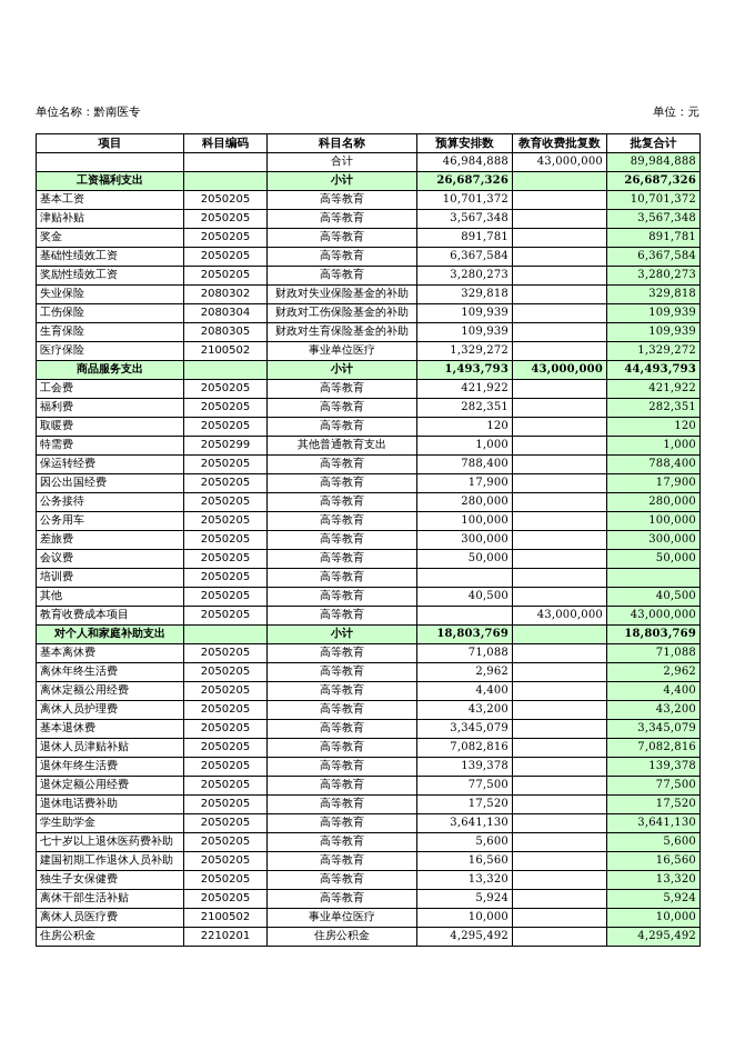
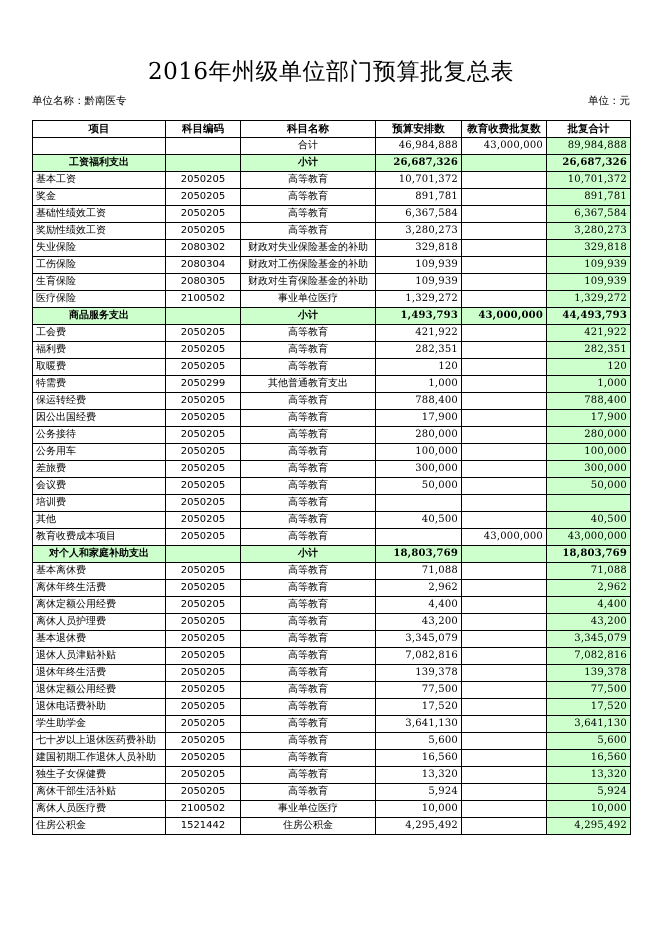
+ 2016年州级单位部门预算批复总表
  单位名称：黔南医专
  单位：元
  项目	科目编码	科目名称	预算安排数	教育收费批复数	批复合计
  		合计	46,984,888	43,000,000	89,984,888
  工资福利支出		小计	26,687,326		26,687,326
  基本工资	2050205	高等教育	10,701,372		10,701,372
- 津贴补贴	2050205	高等教育	3,567,348		3,567,348
  奖金	2050205	高等教育	891,781		891,781
  基础性绩效工资	2050205	高等教育	6,367,584		6,367,584
  奖励性绩效工资	2050205	高等教育	3,280,273		3,280,273
  失业保险	2080302	财政对失业保险基金的补助	329,818		329,818
  工伤保险	2080304	财政对工伤保险基金的补助	109,939		109,939
  生育保险	2080305	财政对生育保险基金的补助	109,939		109,939
  医疗保险	2100502	事业单位医疗	1,329,272		1,329,272
  商品服务支出		小计	1,493,793	43,000,000	44,493,793
  工会费	2050205	高等教育	421,922		421,922
  福利费	2050205	高等教育	282,351		282,351
  取暖费	2050205	高等教育	120		120
  特需费	2050299	其他普通教育支出	1,000		1,000
  保运转经费	2050205	高等教育	788,400		788,400
  因公出国经费	2050205	高等教育	17,900		17,900
  公务接待	2050205	高等教育	280,000		280,000
  公务用车	2050205	高等教育	100,000		100,000
  差旅费	2050205	高等教育	300,000		300,000
  会议费	2050205	高等教育	50,000		50,000
  培训费	2050205	高等教育
  其他	2050205	高等教育	40,500		40,500
  教育收费成本项目	2050205	高等教育		43,000,000	43,000,000
  对个人和家庭补助支出		小计	18,803,769		18,803,769
  基本离休费	2050205	高等教育	71,088		71,088
  离休年终生活费	2050205	高等教育	2,962		2,962
  离休定额公用经费	2050205	高等教育	4,400		4,400
  离休人员护理费	2050205	高等教育	43,200		43,200
  基本退休费	2050205	高等教育	3,345,079		3,345,079
  退休人员津贴补贴	2050205	高等教育	7,082,816		7,082,816
  退休年终生活费	2050205	高等教育	139,378		139,378
  退休定额公用经费	2050205	高等教育	77,500		77,500
  退休电话费补助	2050205	高等教育	17,520		17,520
  学生助学金	2050205	高等教育	3,641,130		3,641,130
  七十岁以上退休医药费补助	2050205	高等教育	5,600		5,600
  建国初期工作退休人员补助	2050205	高等教育	16,560		16,560
  独生子女保健费	2050205	高等教育	13,320		13,320
  离休干部生活补贴	2050205	高等教育	5,924		5,924
  离休人员医疗费	2100502	事业单位医疗	10,000		10,000
- 住房公积金	2210201	住房公积金	4,295,492		4,295,492
+ 住房公积金	1521442	住房公积金	4,295,492		4,295,492
